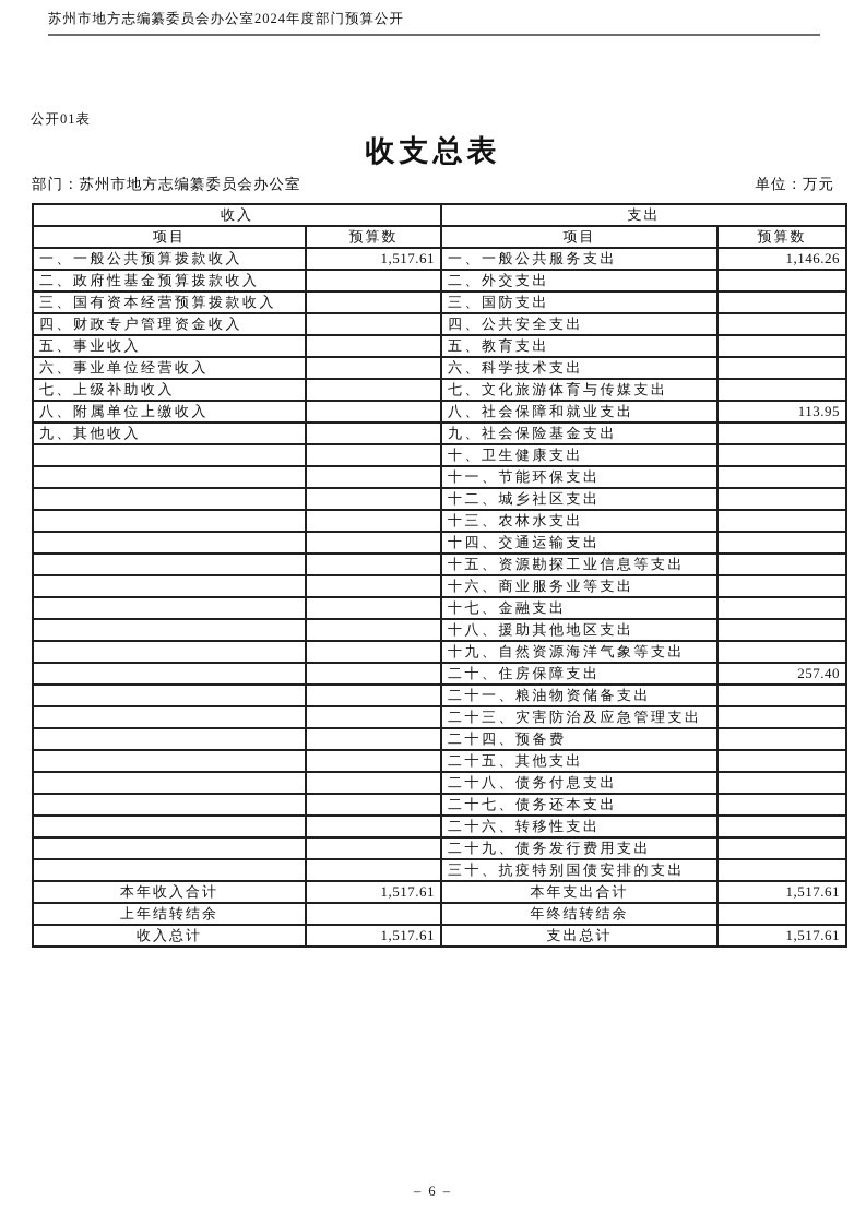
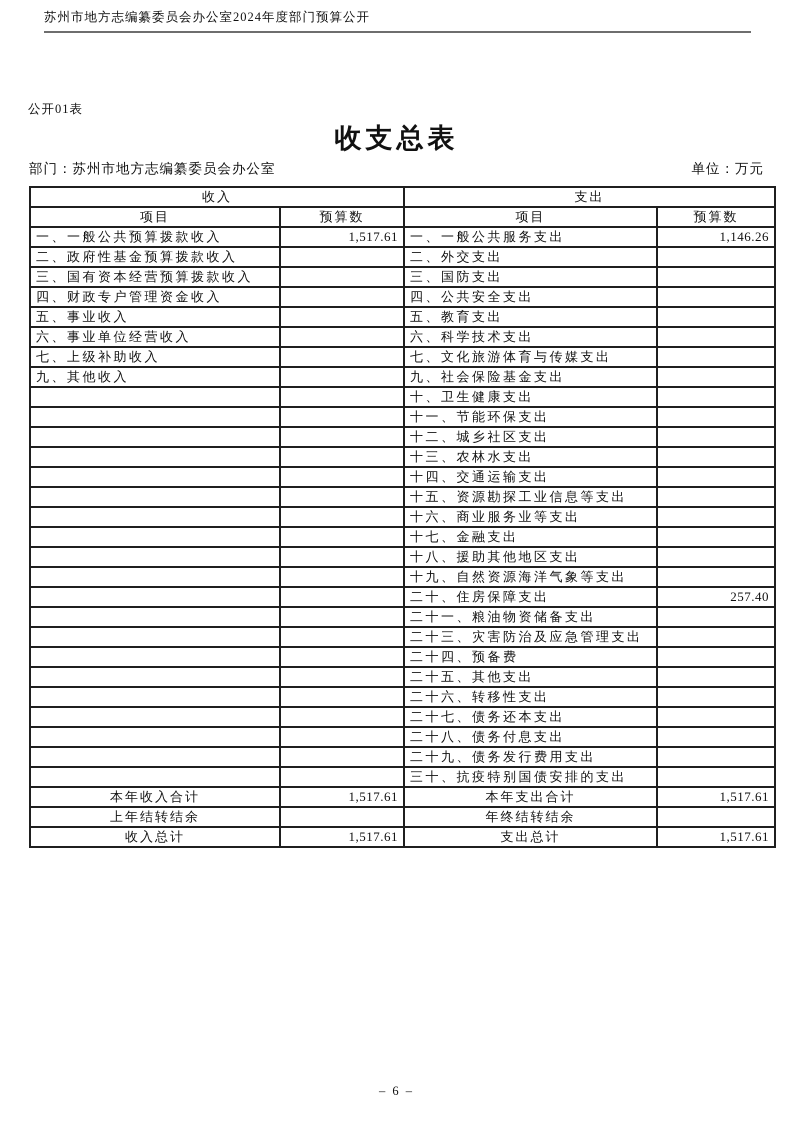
  苏州市地方志编纂委员会办公室2024年度部门预算公开
  公开01表
  收支总表
  部门：苏州市地方志编纂委员会办公室
  单位：万元
  收入	支出
  项目	预算数	项目	预算数
  一、一般公共预算拨款收入	1,517.61	一、一般公共服务支出	1,146.26
  二、政府性基金预算拨款收入		二、外交支出
  三、国有资本经营预算拨款收入		三、国防支出
  四、财政专户管理资金收入		四、公共安全支出
  五、事业收入		五、教育支出
  六、事业单位经营收入		六、科学技术支出
  七、上级补助收入		七、文化旅游体育与传媒支出
- 八、附属单位上缴收入		八、社会保障和就业支出	113.95
  九、其他收入		九、社会保险基金支出
  		十、卫生健康支出
  		十一、节能环保支出
  		十二、城乡社区支出
  		十三、农林水支出
  		十四、交通运输支出
  		十五、资源勘探工业信息等支出
  		十六、商业服务业等支出
  		十七、金融支出
  		十八、援助其他地区支出
  		十九、自然资源海洋气象等支出
  		二十、住房保障支出	257.40
  		二十一、粮油物资储备支出
  		二十三、灾害防治及应急管理支出
  		二十四、预备费
  		二十五、其他支出
- 		二十八、债务付息支出
+ 		二十六、转移性支出
  		二十七、债务还本支出
- 		二十六、转移性支出
+ 		二十八、债务付息支出
  		二十九、债务发行费用支出
  		三十、抗疫特别国债安排的支出
  本年收入合计	1,517.61	本年支出合计	1,517.61
  上年结转结余		年终结转结余
  收入总计	1,517.61	支出总计	1,517.61
  – 6 –
